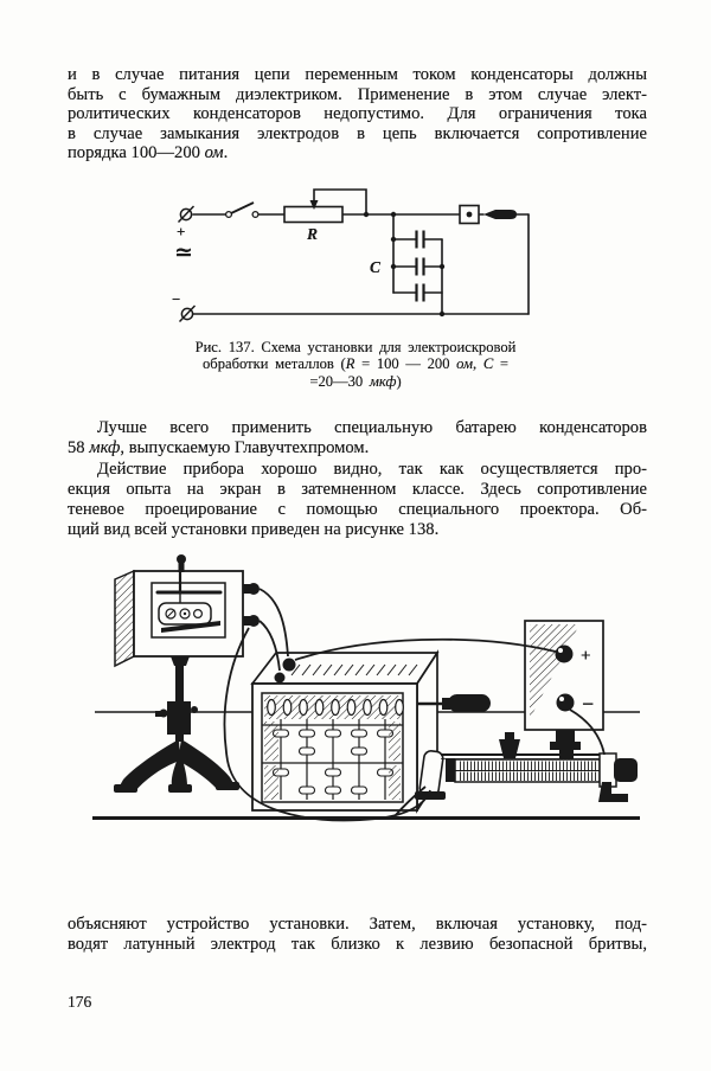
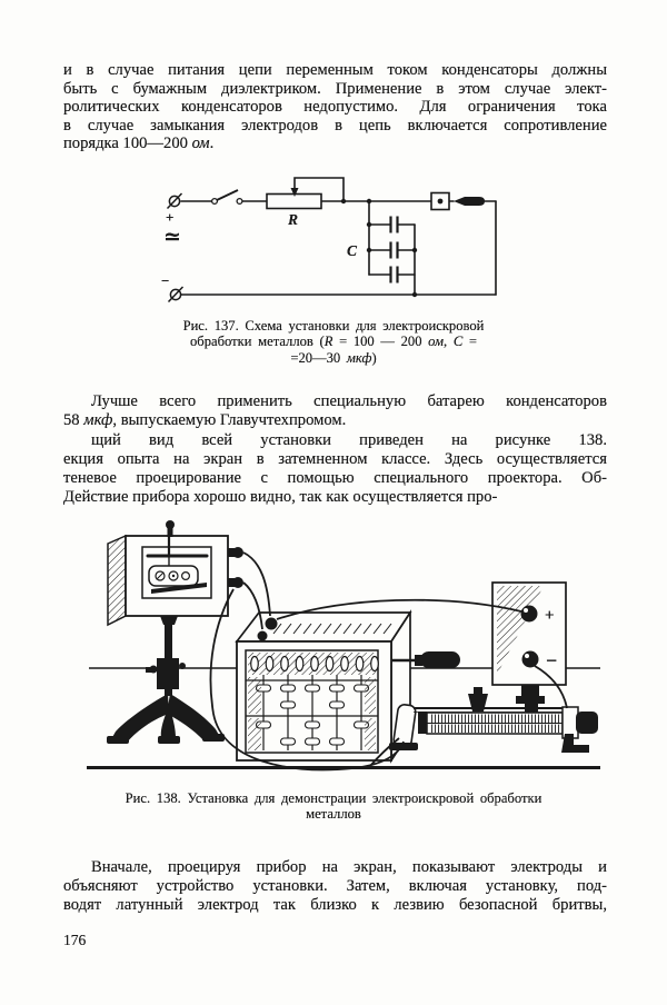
  и в случае питания цепи переменным током конденсаторы должны
  быть с бумажным диэлектриком. Применение в этом случае элект-
  ролитических конденсаторов недопустимо. Для ограничения тока
  в случае замыкания электродов в цепь включается сопротивление
  порядка 100—200 ом.
  +
  −
  ≃
  R
  C
  Рис. 137. Схема установки для электроискровой
  обработки металлов (R = 100 — 200 ом, С =
  =20—30 мкф)
  Лучше всего применить специальную батарею конденсаторов
  58 мкф, выпускаемую Главучтехпромом.
- Действие прибора хорошо видно, так как осуществляется про-
+ щий вид всей установки приведен на рисунке 138.
- екция опыта на экран в затемненном классе. Здесь сопротивление
+ екция опыта на экран в затемненном классе. Здесь осуществляется
  теневое проецирование с помощью специального проектора. Об-
- щий вид всей установки приведен на рисунке 138.
+ Действие прибора хорошо видно, так как осуществляется про-
  +
  −
+ Рис. 138. Установка для демонстрации электроискровой обработки
+ металлов
+ Вначале, проецируя прибор на экран, показывают электроды и
  объясняют устройство установки. Затем, включая установку, под-
  водят латунный электрод так близко к лезвию безопасной бритвы,
  176
